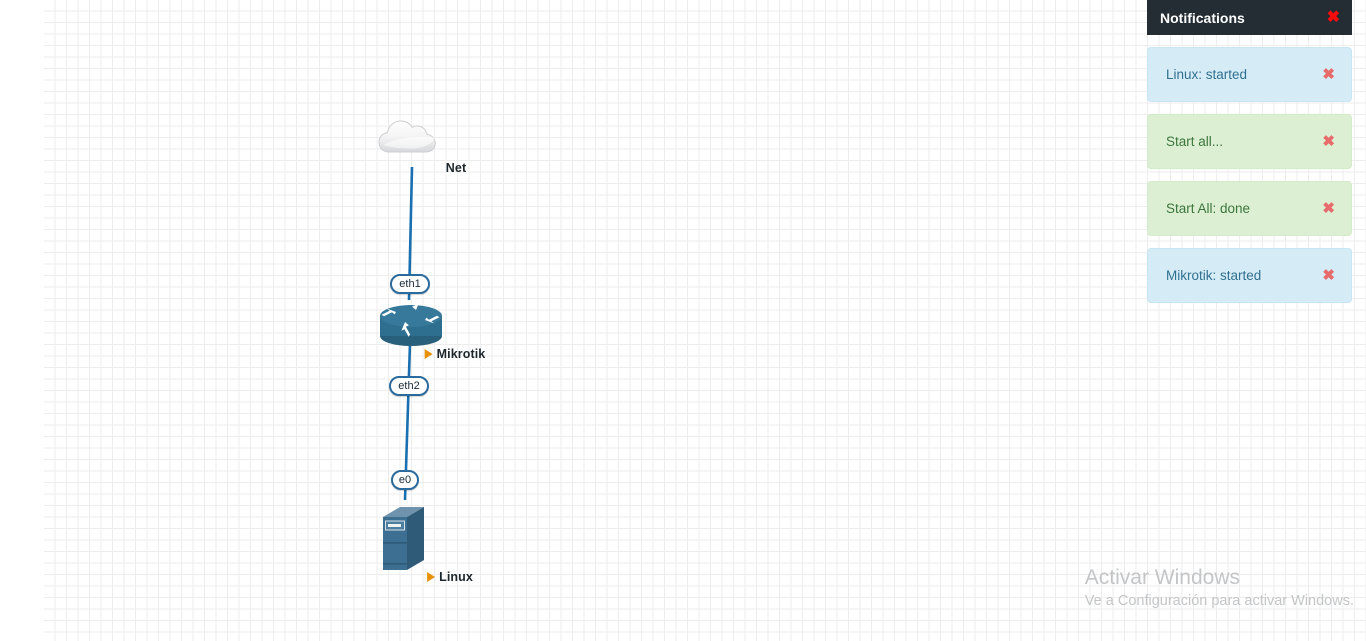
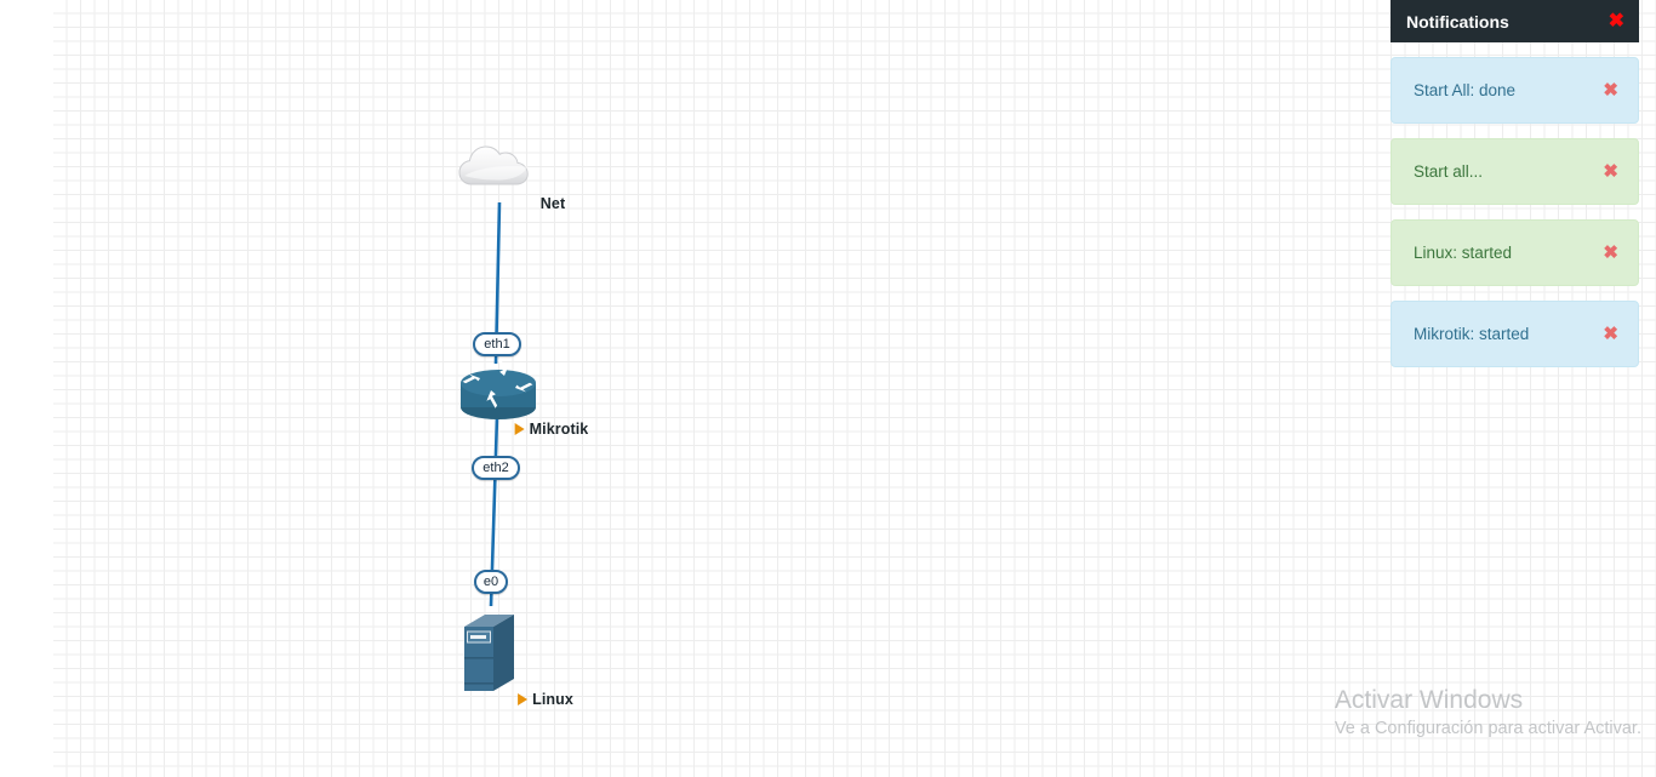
  Net
  Mikrotik
  Linux
  eth1
  eth2
  e0
  Activar Windows
- Ve a Configuración para activar Windows.
+ Ve a Configuración para activar Activar.
  Notifications
  ✖
- Linux: started
+ Start All: done
  ✖
  Start all...
  ✖
- Start All: done
+ Linux: started
  ✖
  Mikrotik: started
  ✖
